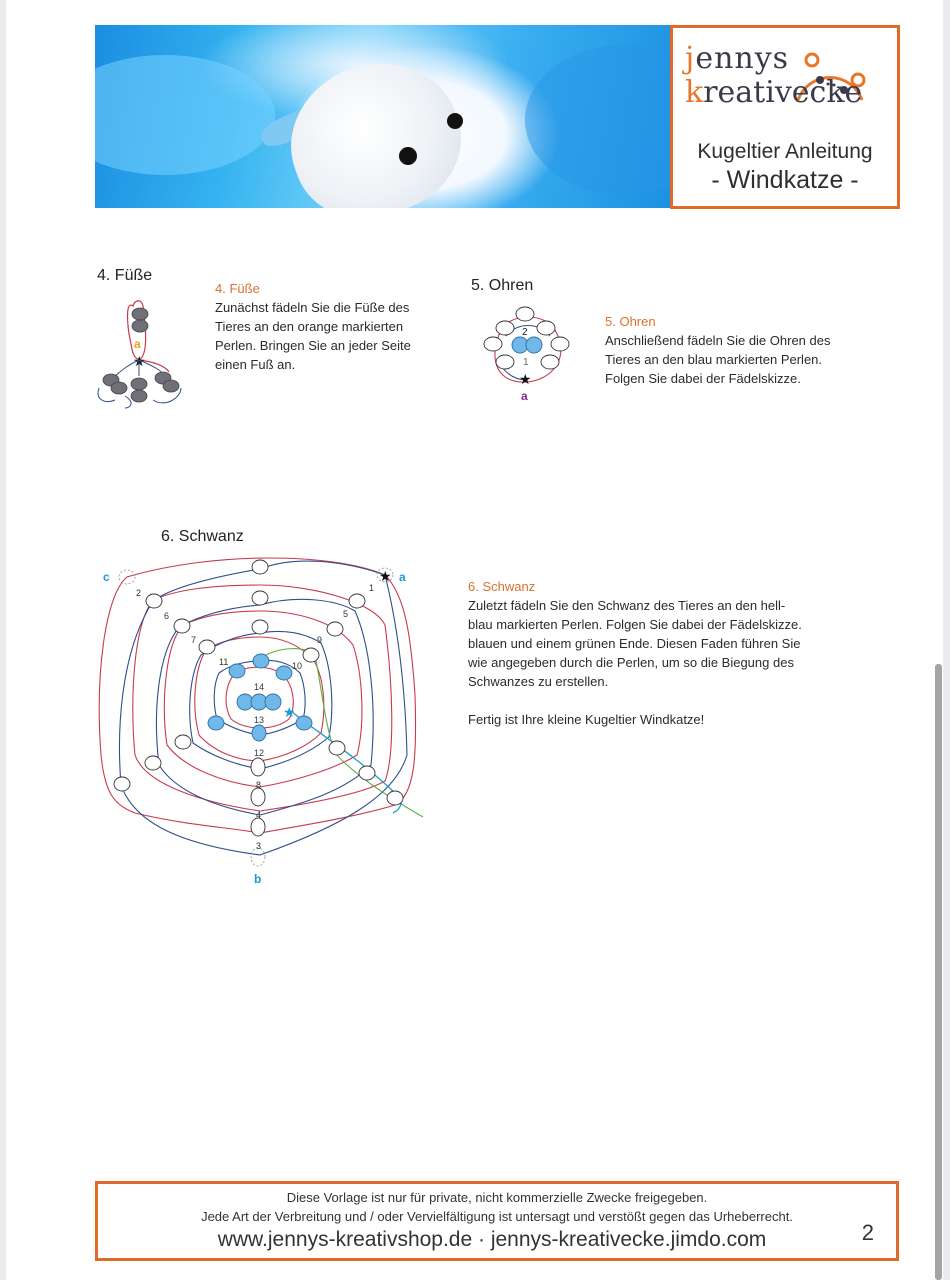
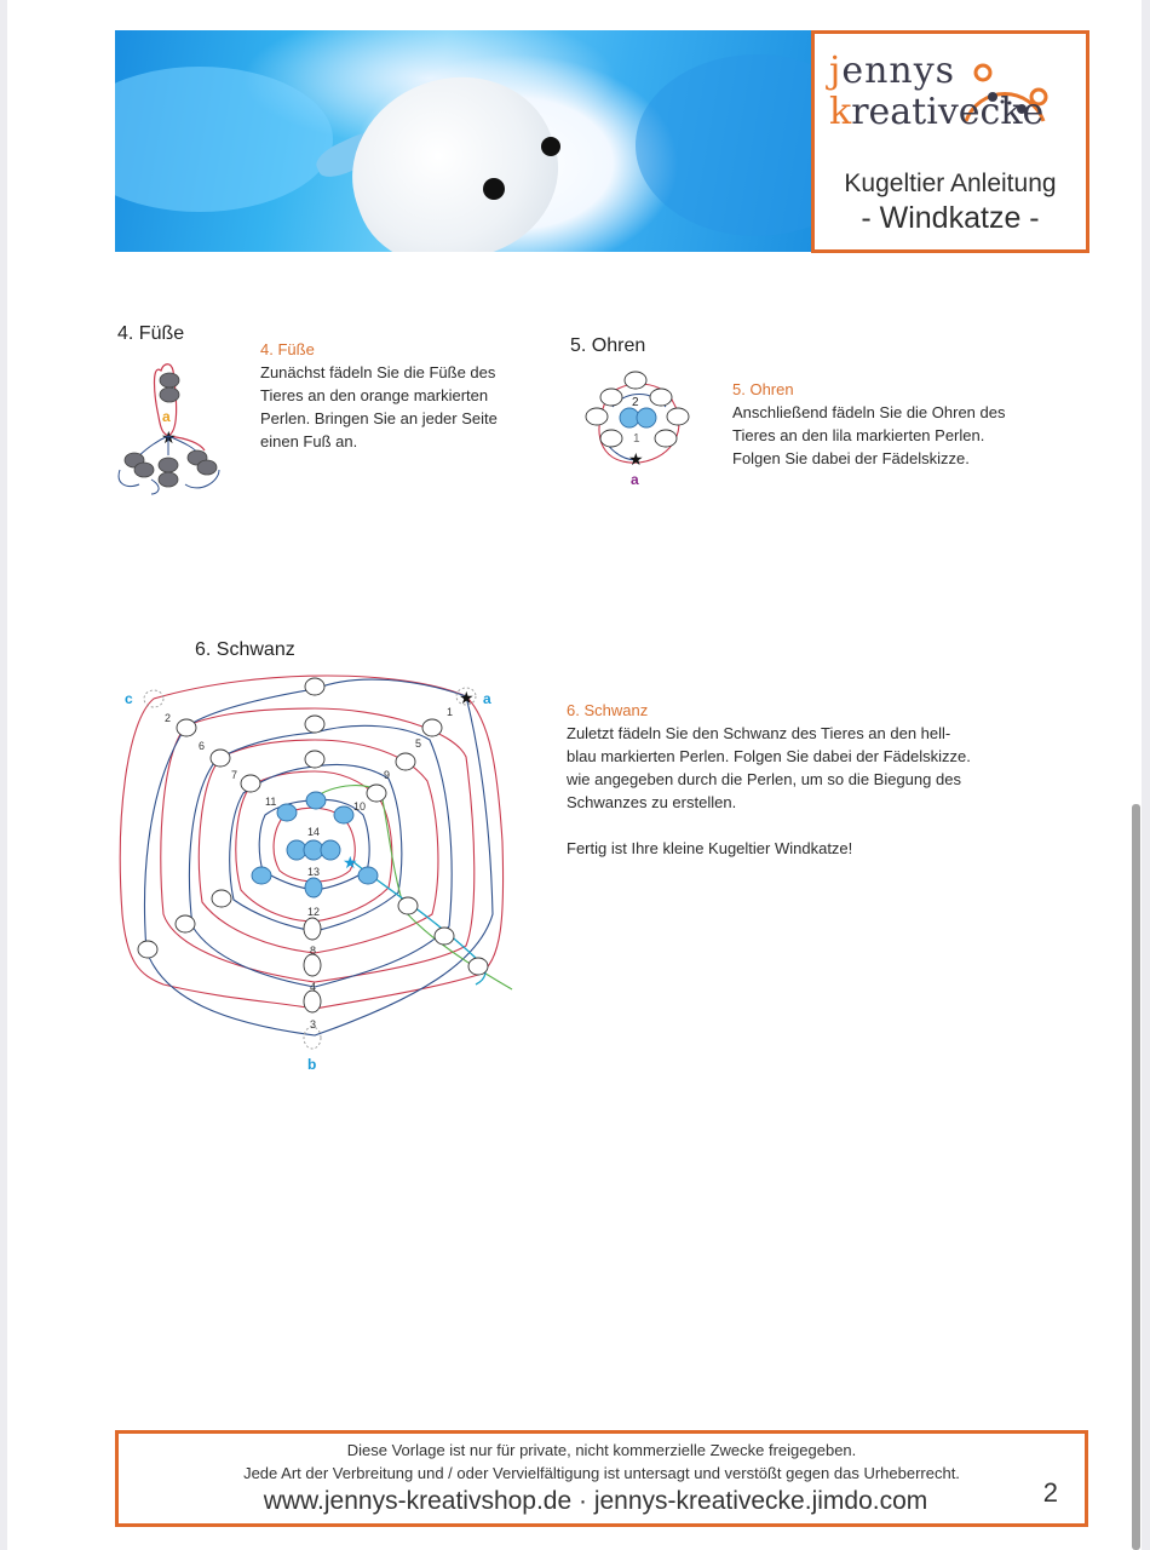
  jennys
  kreativecke
  Kugeltier Anleitung
  - Windkatze -
  4. Füße
  a
  4. Füße
  Zunächst fädeln Sie die Füße des
  Tieres an den orange markierten
  Perlen. Bringen Sie an jeder Seite
  einen Fuß an.
  5. Ohren
  2
  1
  ★
  a
  5. Ohren
  Anschließend fädeln Sie die Ohren des
- Tieres an den blau markierten Perlen.
+ Tieres an den lila markierten Perlen.
  Folgen Sie dabei der Fädelskizze.
  6. Schwanz
  ★
  ★
  1
  2
  3
  4
  5
  6
  7
  8
  9
  10
  11
  12
  13
  14
  c
  a
  b
  6. Schwanz
  Zuletzt fädeln Sie den Schwanz des Tieres an den hell-
  blau markierten Perlen. Folgen Sie dabei der Fädelskizze.
- blauen und einem grünen Ende. Diesen Faden führen Sie
  wie angegeben durch die Perlen, um so die Biegung des
  Schwanzes zu erstellen.
  Fertig ist Ihre kleine Kugeltier Windkatze!
  Diese Vorlage ist nur für private, nicht kommerzielle Zwecke freigegeben.
  Jede Art der Verbreitung und / oder Vervielfältigung ist untersagt und verstößt gegen das Urheberrecht.
  www.jennys-kreativshop.de · jennys-kreativecke.jimdo.com
  2
